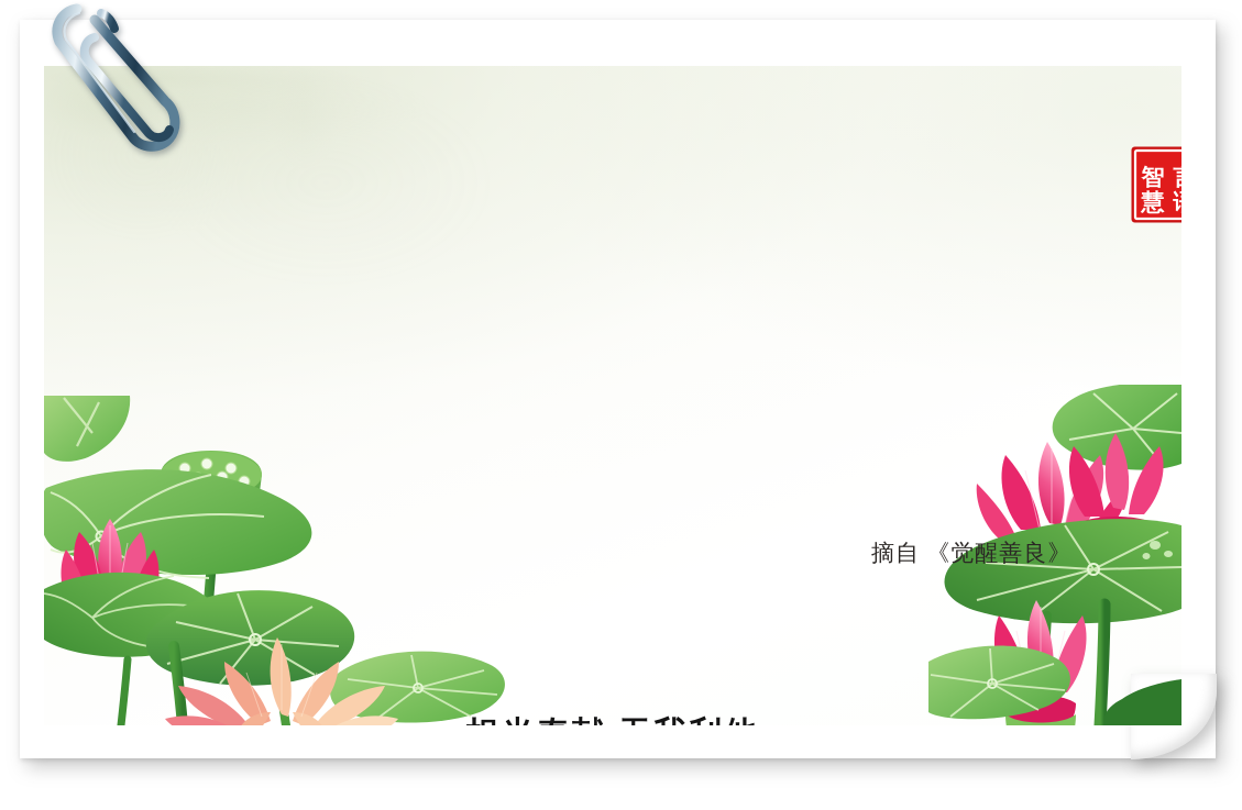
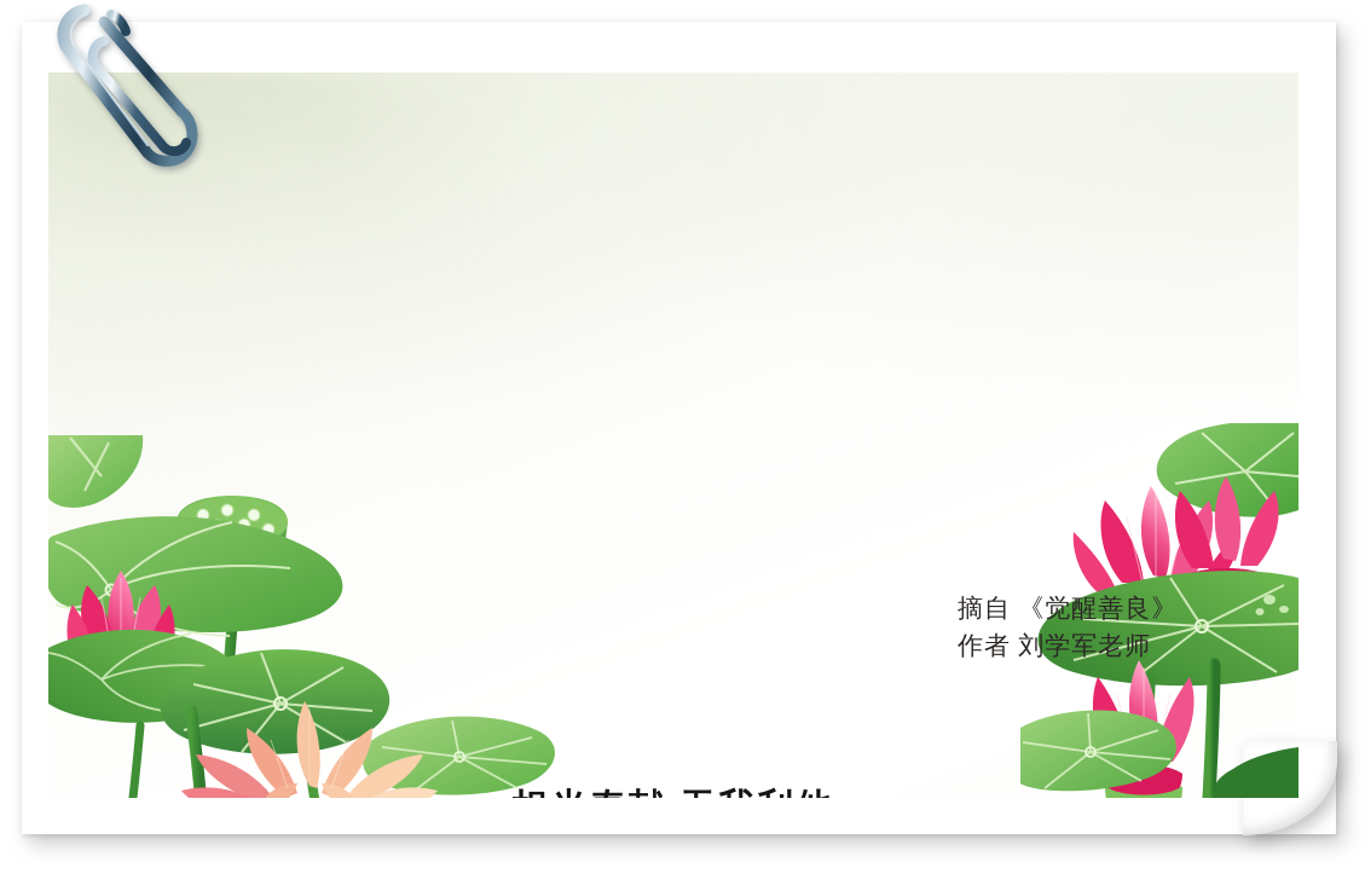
- 智
- 慧
  摘自 《觉醒善良》
+ 作者 刘学军老师
